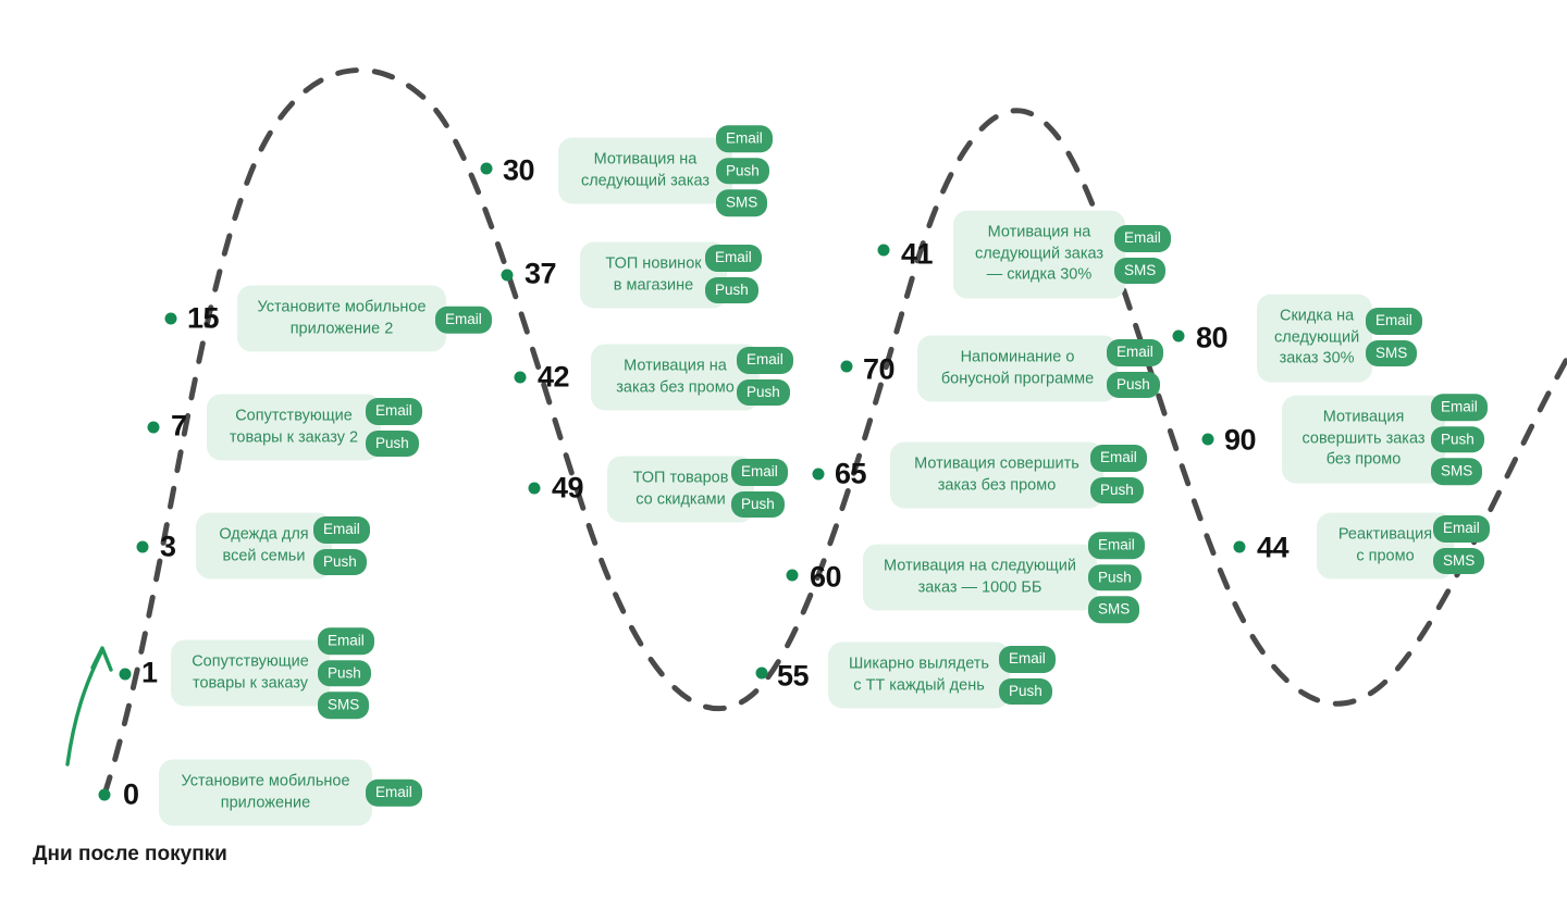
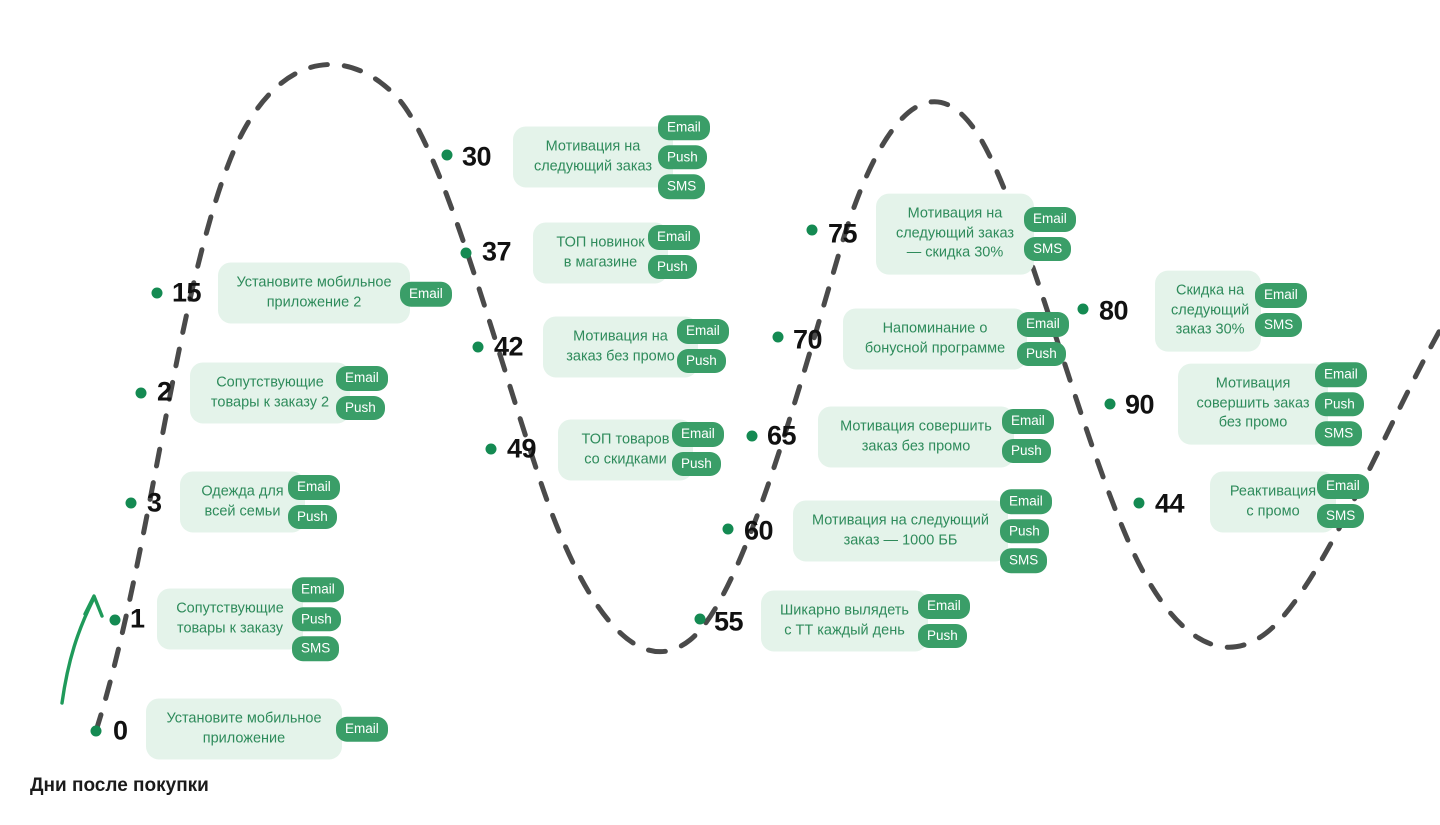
  0
  Установите мобильное
  приложение
  Email
  1
  Сопутствующие
  товары к заказу
  Email
  Push
  SMS
  3
  Одежда для
  всей семьи
  Email
  Push
- 7
+ 2
  Сопутствующие
  товары к заказу 2
  Email
  Push
  15
  Установите мобильное
  приложение 2
  Email
  30
  Мотивация на
  следующий заказ
  Email
  Push
  SMS
  37
  ТОП новинок
  в магазине
  Email
  Push
  42
  Мотивация на
  заказ без промо
  Email
  Push
  49
  ТОП товаров
  со скидками
  Email
  Push
  55
  Шикарно вылядеть
  с ТТ каждый день
  Email
  Push
  60
  Мотивация на следующий
  заказ — 1000 ББ
  Email
  Push
  SMS
  65
  Мотивация совершить
  заказ без промо
  Email
  Push
  70
  Напоминание о
  бонусной программе
  Email
  Push
- 41
+ 75
  Мотивация на
  следующий заказ
  — скидка 30%
  Email
  SMS
  80
  Скидка на
  следующий
  заказ 30%
  Email
  SMS
  90
  Мотивация
  совершить заказ
  без промо
  Email
  Push
  SMS
  44
  Реактивация
  с промо
  Email
  SMS
  Дни после покупки
